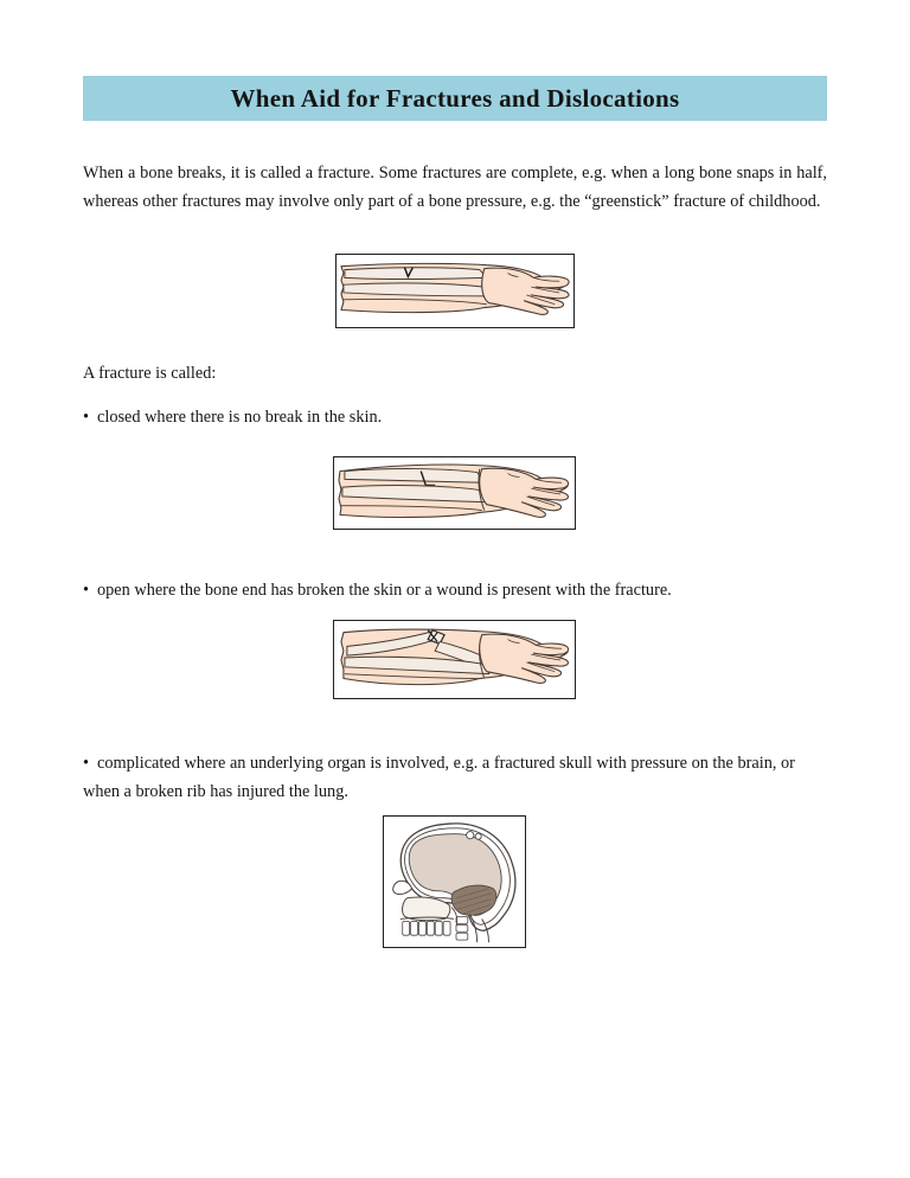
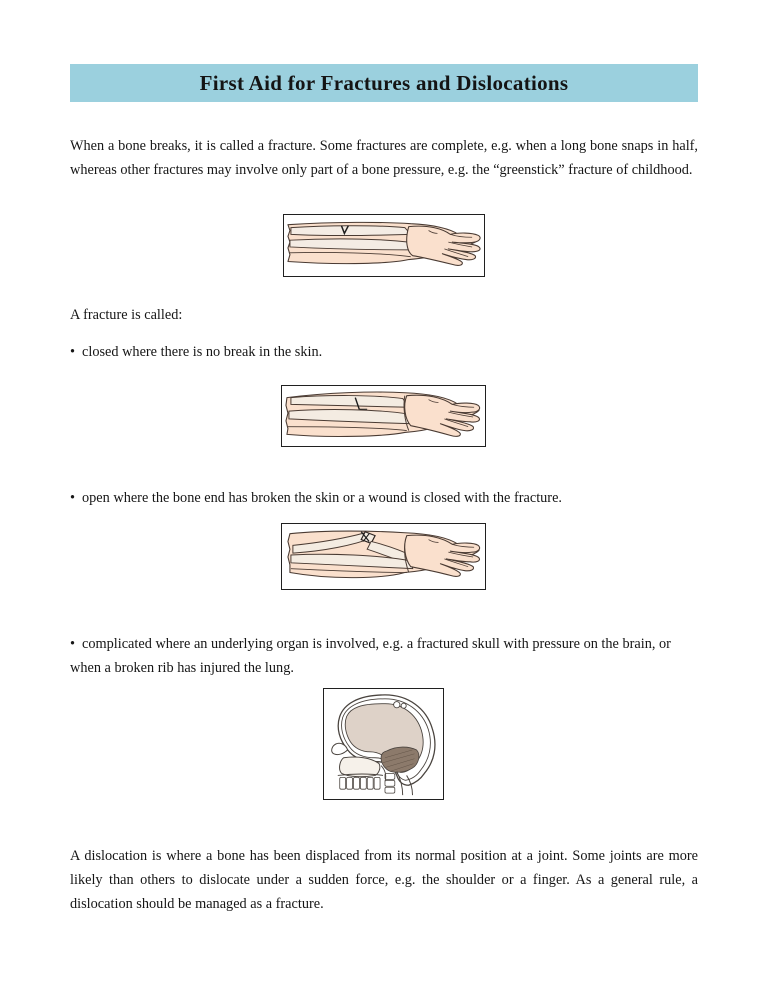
- When Aid for Fractures and Dislocations
+ First Aid for Fractures and Dislocations
  When a bone breaks, it is called a fracture. Some fractures are complete, e.g. when a long bone snaps in half, whereas other fractures may involve only part of a bone pressure, e.g. the “greenstick” fracture of childhood.
  A fracture is called:
  • closed where there is no break in the skin.
- • open where the bone end has broken the skin or a wound is present with the fracture.
+ • open where the bone end has broken the skin or a wound is closed with the fracture.
  • complicated where an underlying organ is involved, e.g. a fractured skull with pressure on the brain, or when a broken rib has injured the lung.
+ A dislocation is where a bone has been displaced from its normal position at a joint. Some joints are more likely than others to dislocate under a sudden force, e.g. the shoulder or a finger. As a general rule, a dislocation should be managed as a fracture.
